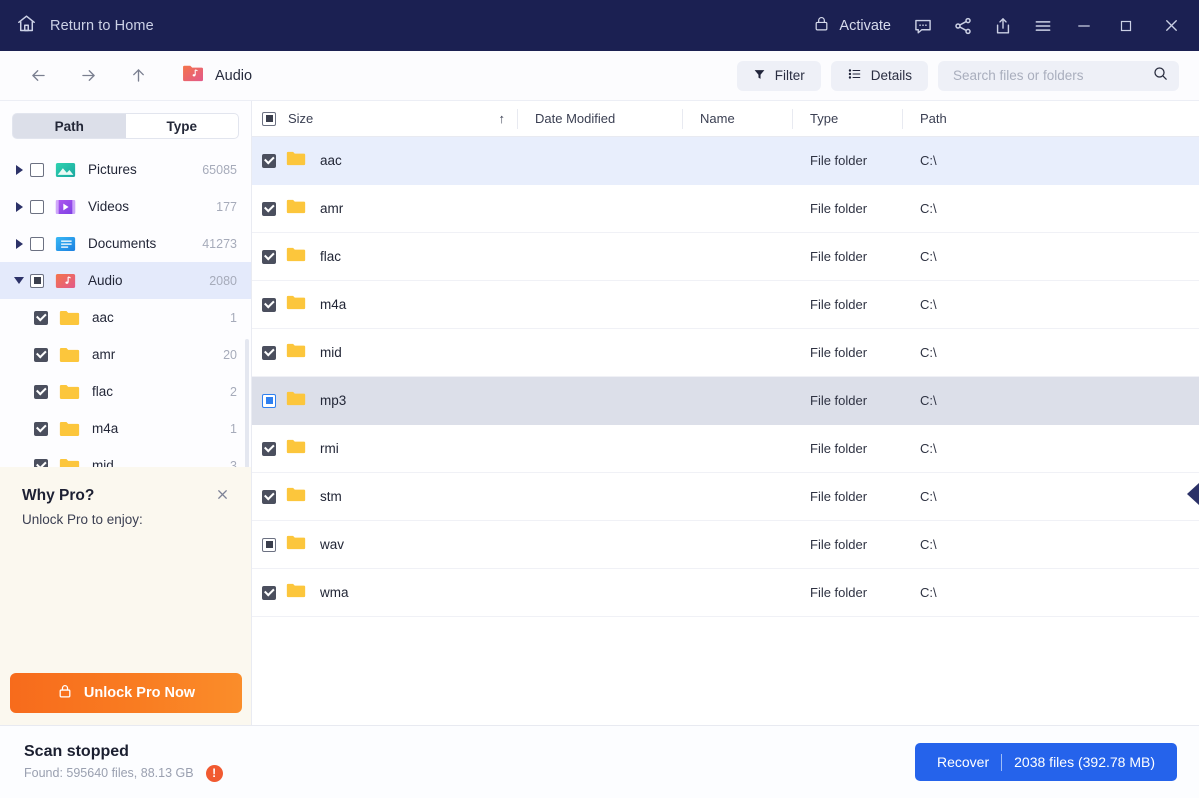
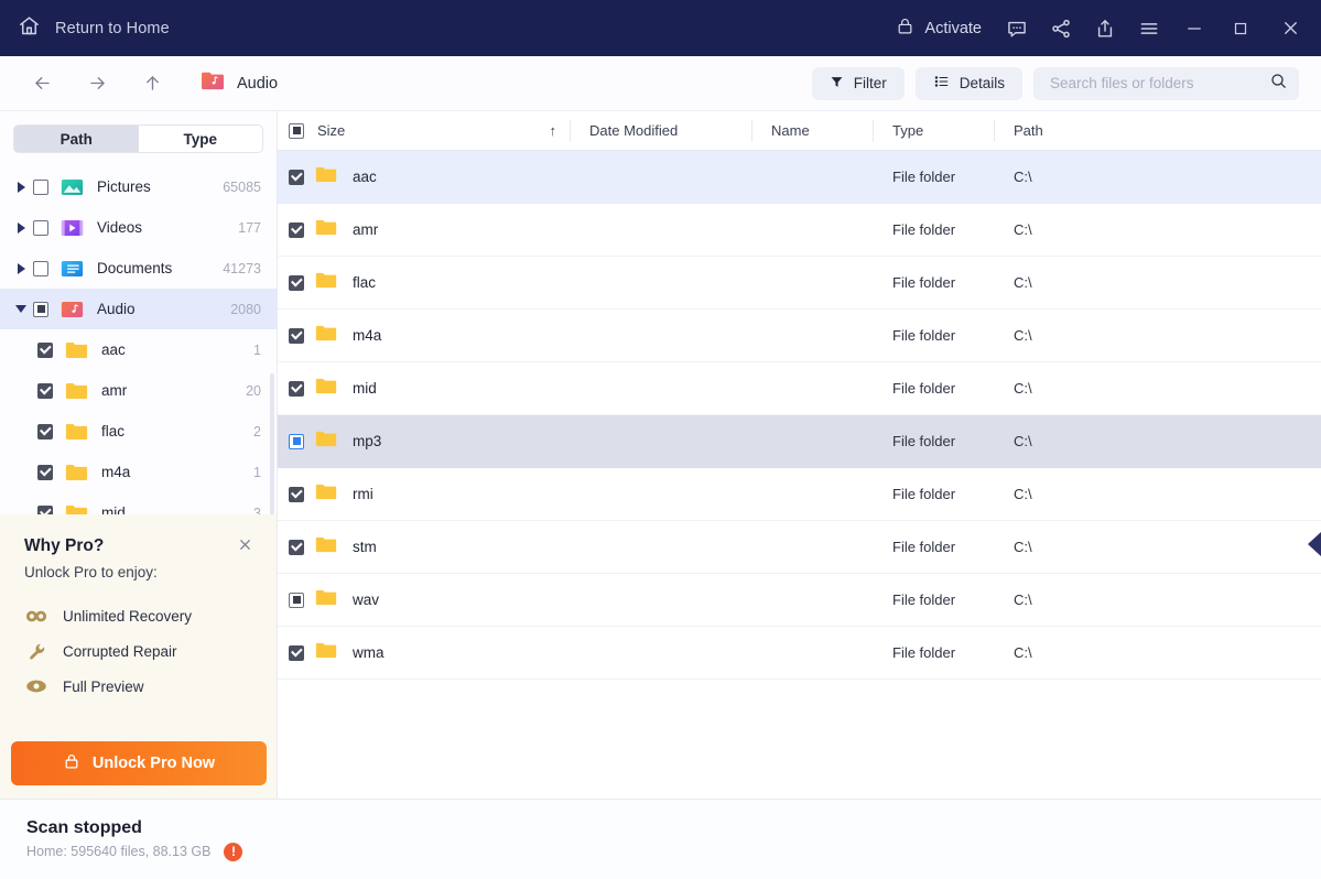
  Return to Home
  Activate
  Audio
  Filter
  Details
  Search files or folders
  Path
  Type
  Pictures
  65085
  Videos
  177
  Documents
  41273
  Audio
  2080
  aac
  1
  amr
  20
  flac
  2
  m4a
  1
  mid
  3
  Why Pro?
  Unlock Pro to enjoy:
+ Unlimited Recovery
+ Corrupted Repair
+ Full Preview
  Unlock Pro Now
  Size
  ↑
  Date Modified
  Name
  Type
  Path
  aac
  File folder
  C:\
  amr
  File folder
  C:\
  flac
  File folder
  C:\
  m4a
  File folder
  C:\
  mid
  File folder
  C:\
  mp3
  File folder
  C:\
  rmi
  File folder
  C:\
  stm
  File folder
  C:\
  wav
  File folder
  C:\
  wma
  File folder
  C:\
  Scan stopped
- Found: 595640 files, 88.13 GB
+ Home: 595640 files, 88.13 GB
  !
- Recover
- 2038 files (392.78 MB)
